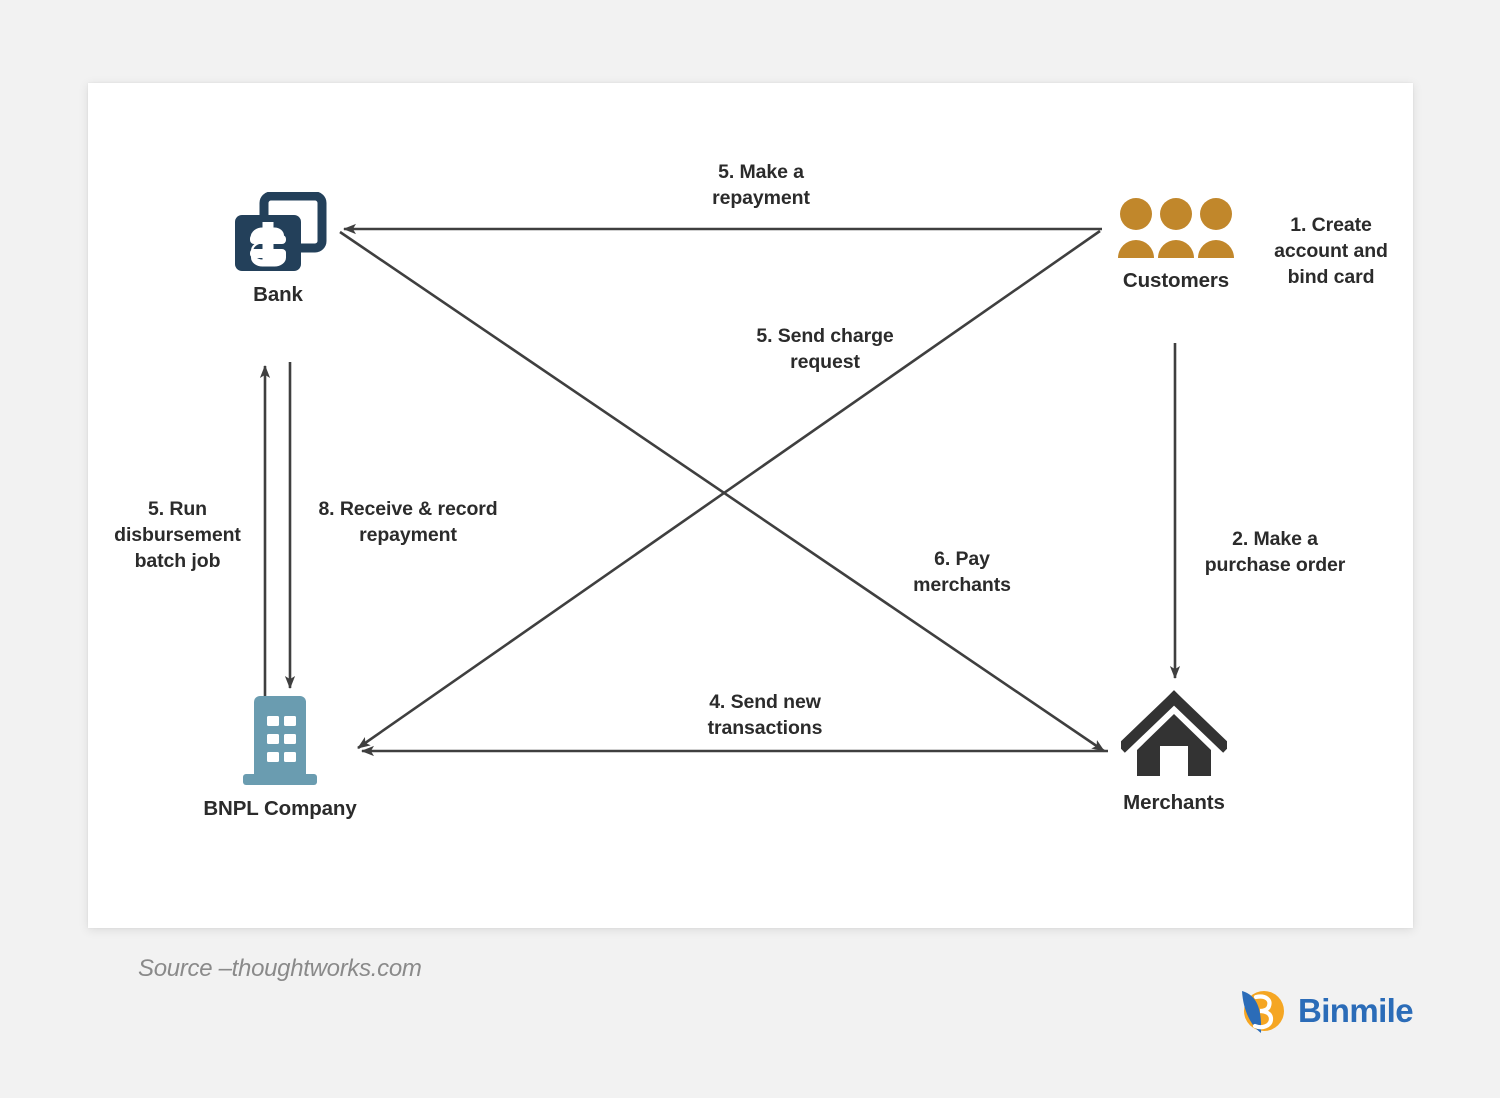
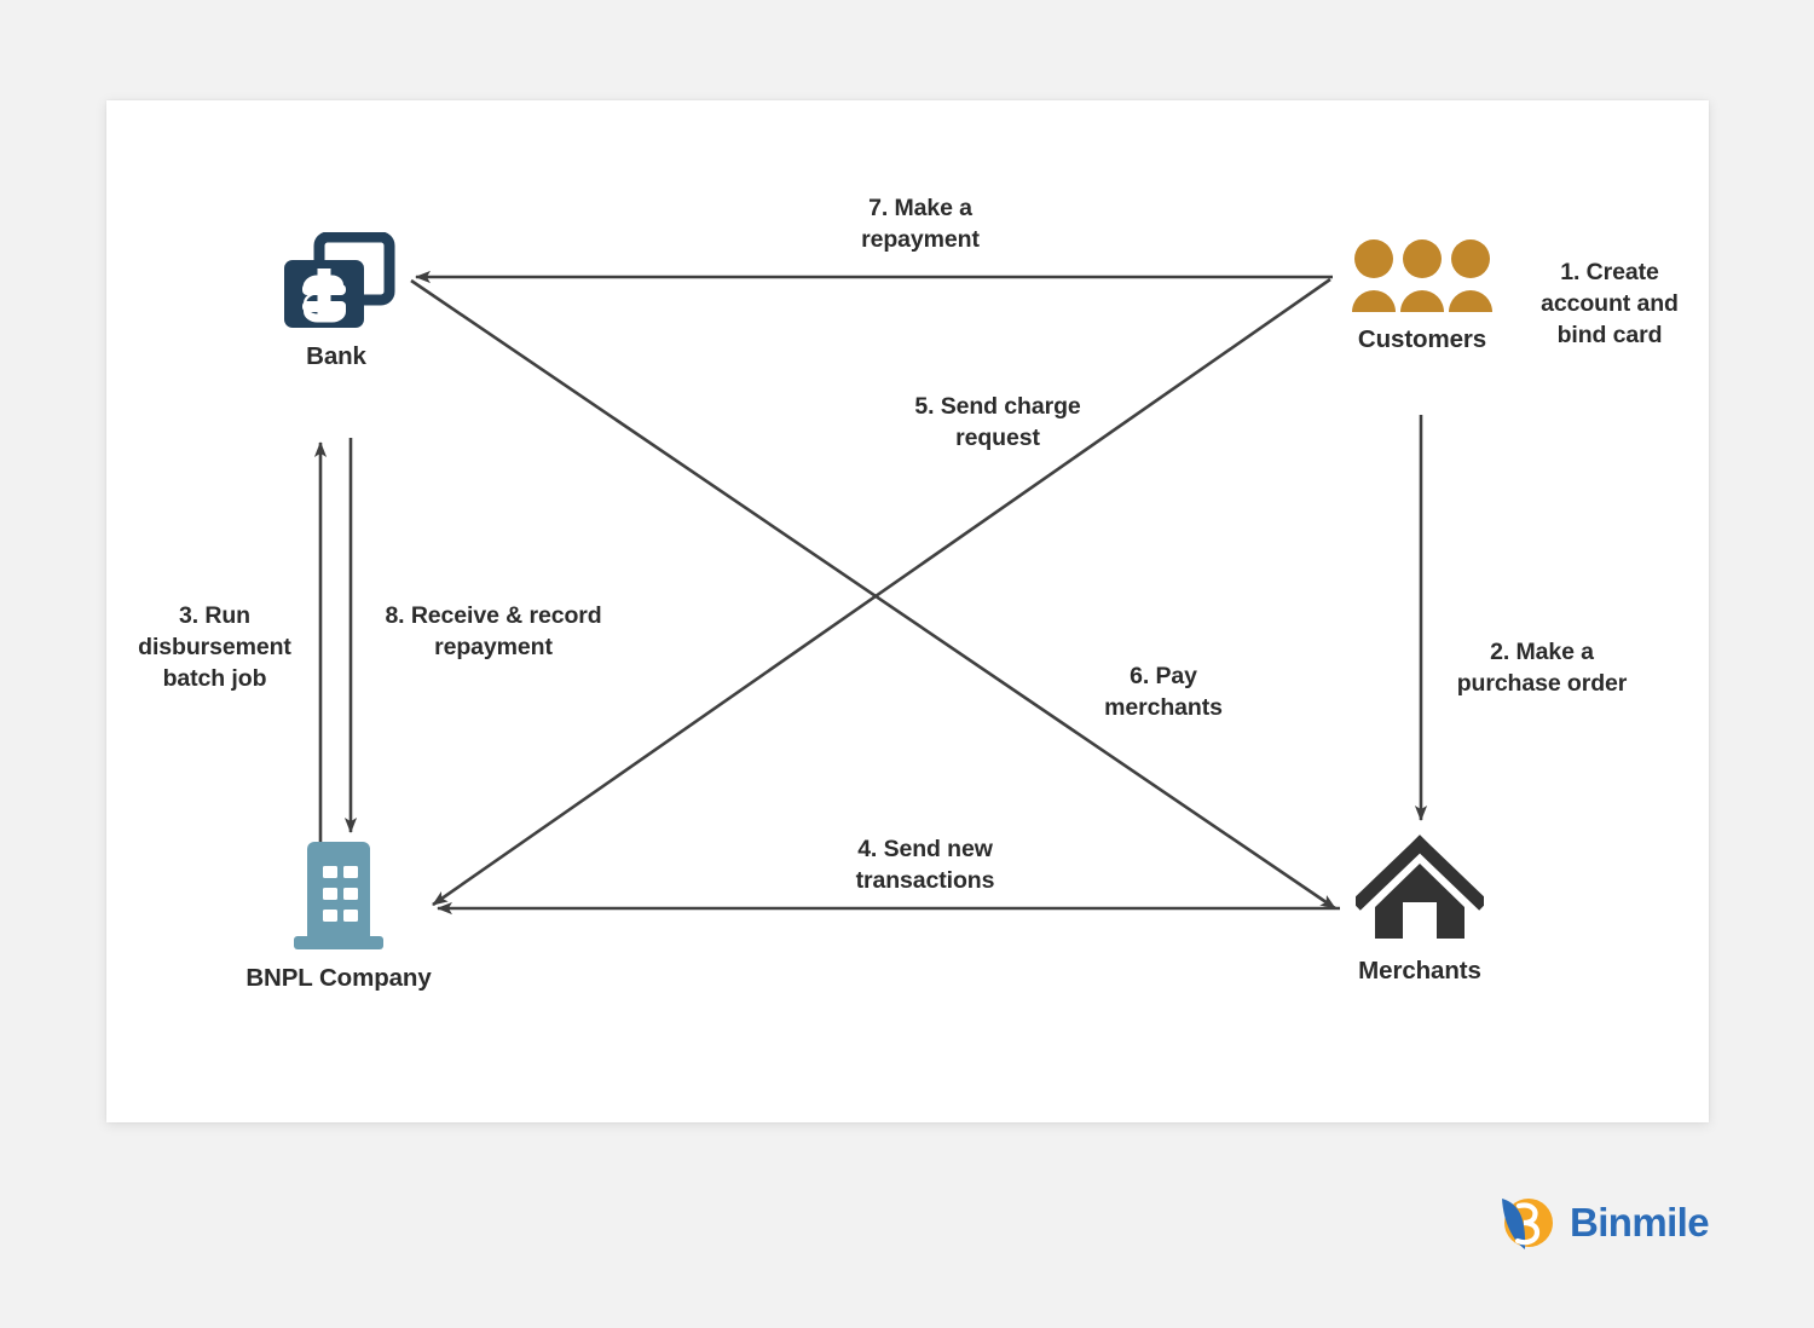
  Bank
  Customers
  BNPL Company
  Merchants
- 5. Make a
+ 7. Make a
  repayment
  5. Send charge
  request
  1. Create
  account and
  bind card
- 5. Run
+ 3. Run
  disbursement
  batch job
  8. Receive & record
  repayment
  6. Pay
  merchants
  2. Make a
  purchase order
  4. Send new
  transactions
- Source –thoughtworks.com
  Binmile
